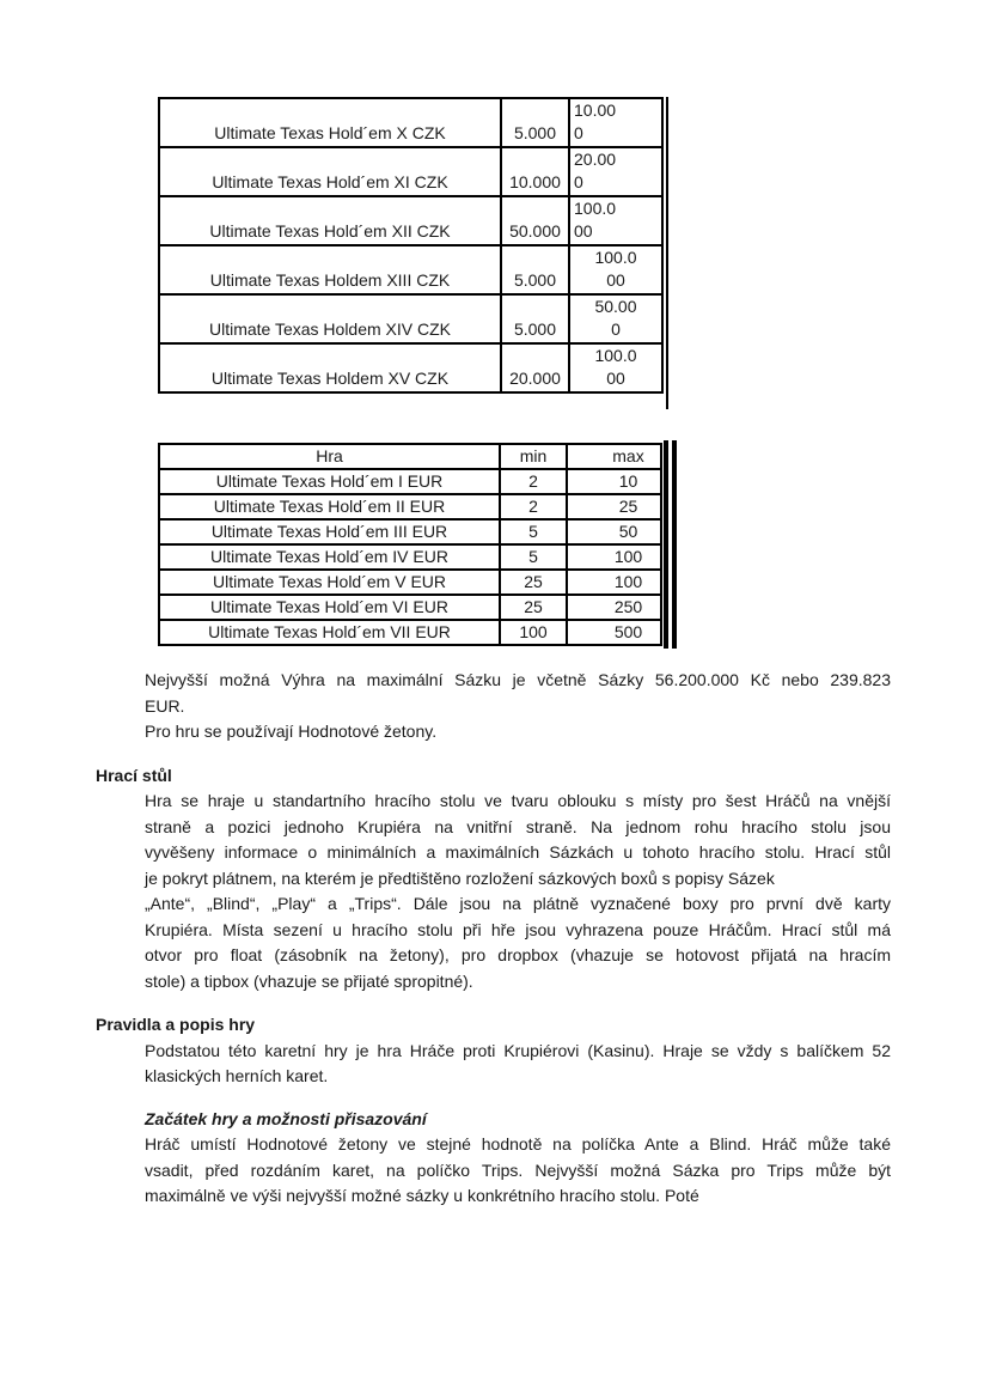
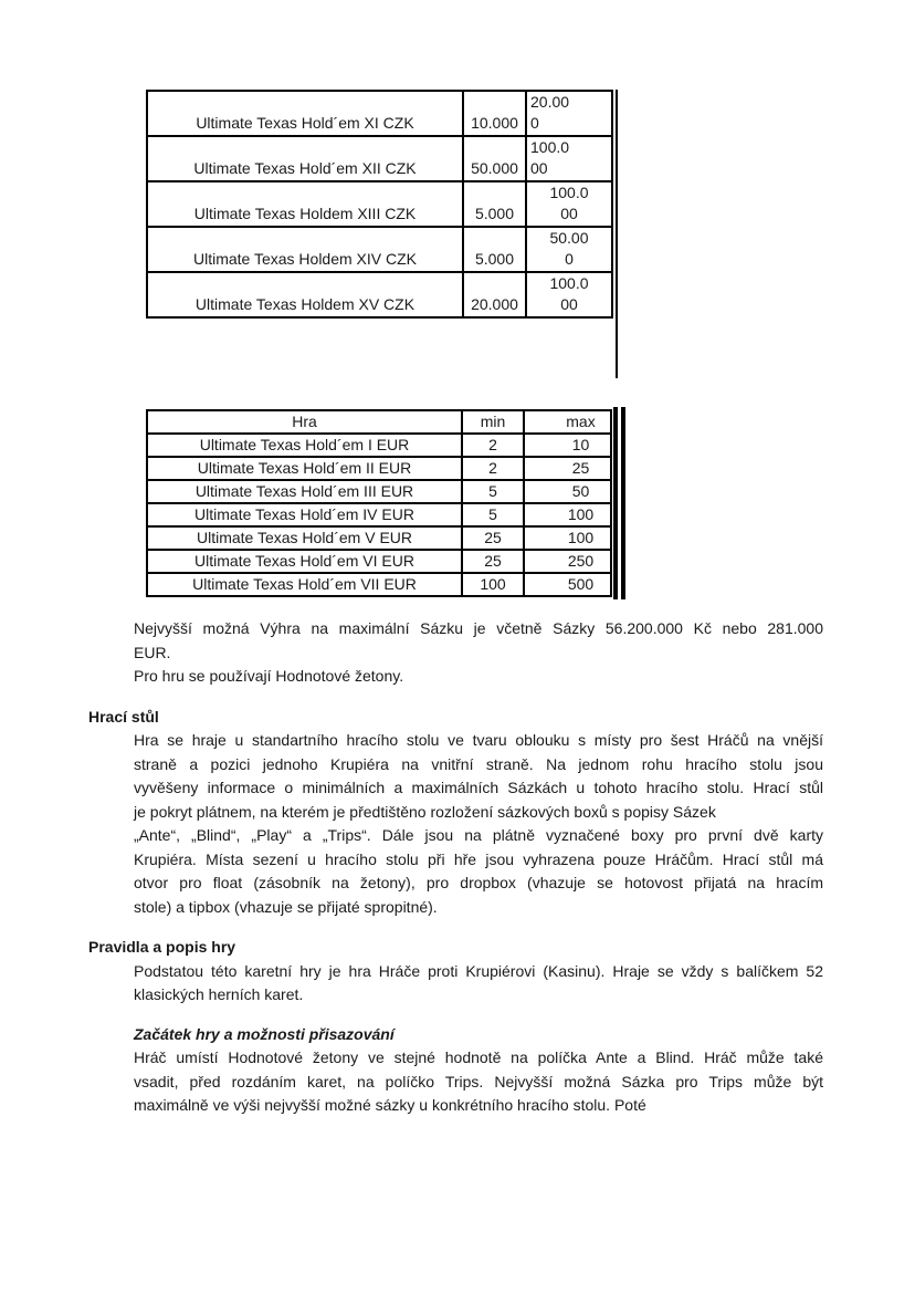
- Ultimate Texas Hold´em X CZK	5.000	10.00 0
  Ultimate Texas Hold´em XI CZK	10.000	20.00 0
  Ultimate Texas Hold´em XII CZK	50.000	100.0 00
  Ultimate Texas Holdem XIII CZK	5.000	100.0 00
  Ultimate Texas Holdem XIV CZK	5.000	50.00 0
  Ultimate Texas Holdem XV CZK	20.000	100.0 00
  Hra	min	max
  Ultimate Texas Hold´em I EUR	2	10
  Ultimate Texas Hold´em II EUR	2	25
  Ultimate Texas Hold´em III EUR	5	50
  Ultimate Texas Hold´em IV EUR	5	100
  Ultimate Texas Hold´em V EUR	25	100
  Ultimate Texas Hold´em VI EUR	25	250
  Ultimate Texas Hold´em VII EUR	100	500
- Nejvyšší možná Výhra na maximální Sázku je včetně Sázky 56.200.000 Kč nebo 239.823
+ Nejvyšší možná Výhra na maximální Sázku je včetně Sázky 56.200.000 Kč nebo 281.000
  EUR.
  Pro hru se používají Hodnotové žetony.
  Hrací stůl
  Hra se hraje u standartního hracího stolu ve tvaru oblouku s místy pro šest Hráčů na vnější
  straně a pozici jednoho Krupiéra na vnitřní straně. Na jednom rohu hracího stolu jsou
  vyvěšeny informace o minimálních a maximálních Sázkách u tohoto hracího stolu. Hrací stůl
  je pokryt plátnem, na kterém je předtištěno rozložení sázkových boxů s popisy Sázek
  „Ante“, „Blind“, „Play“ a „Trips“. Dále jsou na plátně vyznačené boxy pro první dvě karty
  Krupiéra. Místa sezení u hracího stolu při hře jsou vyhrazena pouze Hráčům. Hrací stůl má
  otvor pro float (zásobník na žetony), pro dropbox (vhazuje se hotovost přijatá na hracím
  stole) a tipbox (vhazuje se přijaté spropitné).
  Pravidla a popis hry
  Podstatou této karetní hry je hra Hráče proti Krupiérovi (Kasinu). Hraje se vždy s balíčkem 52
  klasických herních karet.
  Začátek hry a možnosti přisazování
  Hráč umístí Hodnotové žetony ve stejné hodnotě na políčka Ante a Blind. Hráč může také
  vsadit, před rozdáním karet, na políčko Trips. Nejvyšší možná Sázka pro Trips může být
  maximálně ve výši nejvyšší možné sázky u konkrétního hracího stolu. Poté
